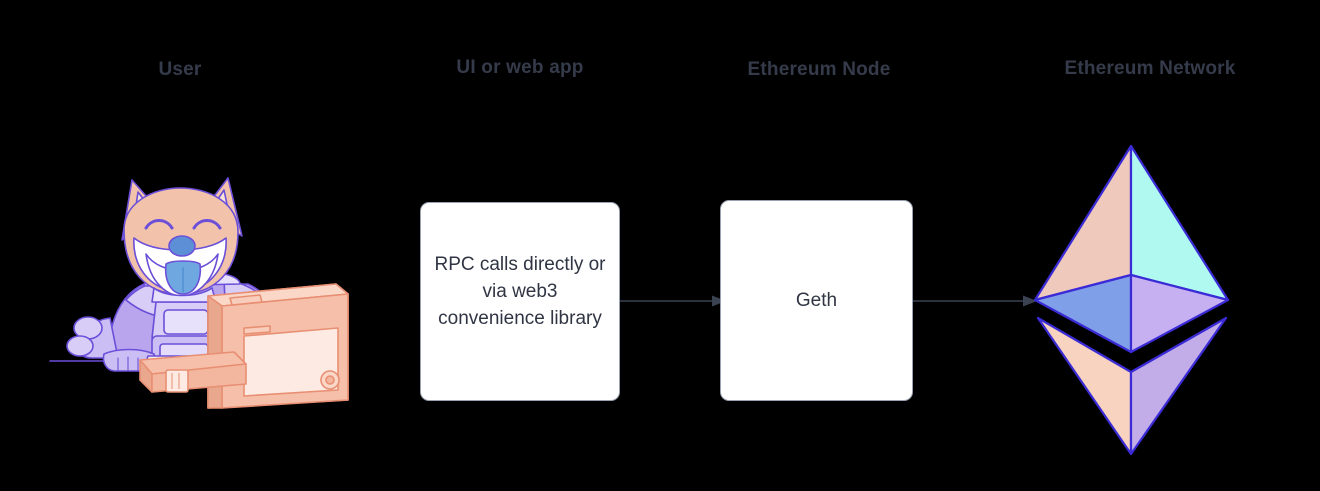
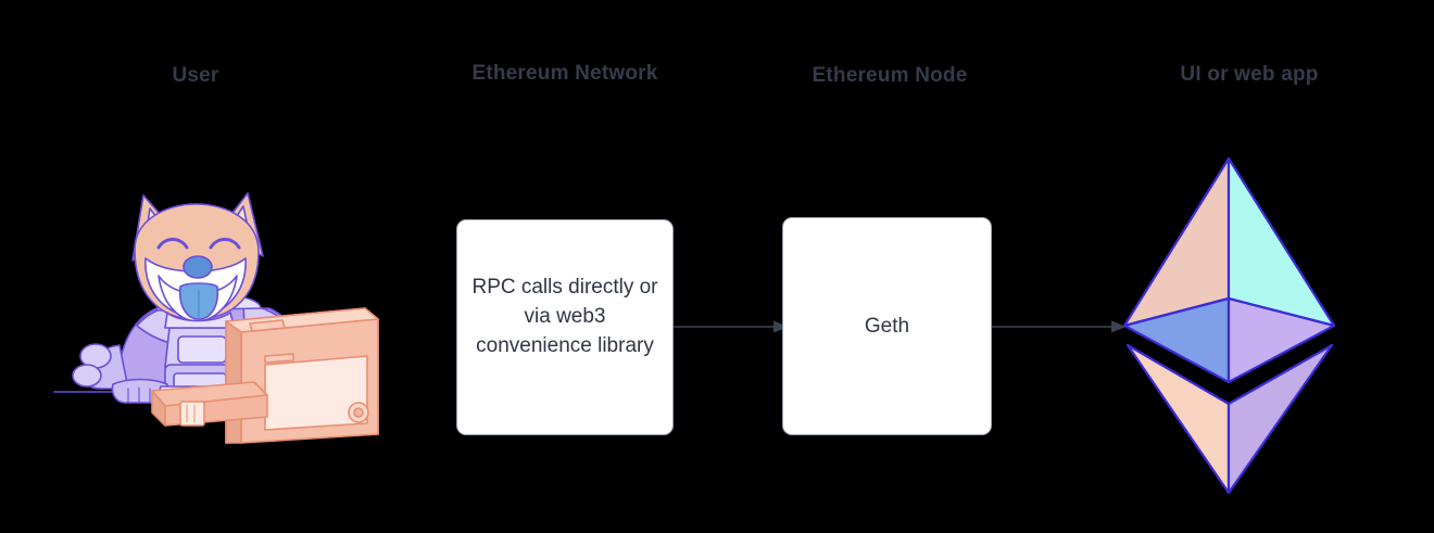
  User
- UI or web app
+ Ethereum Network
  Ethereum Node
- Ethereum Network
+ UI or web app
  RPC calls directly or via web3 convenience library
  Geth
